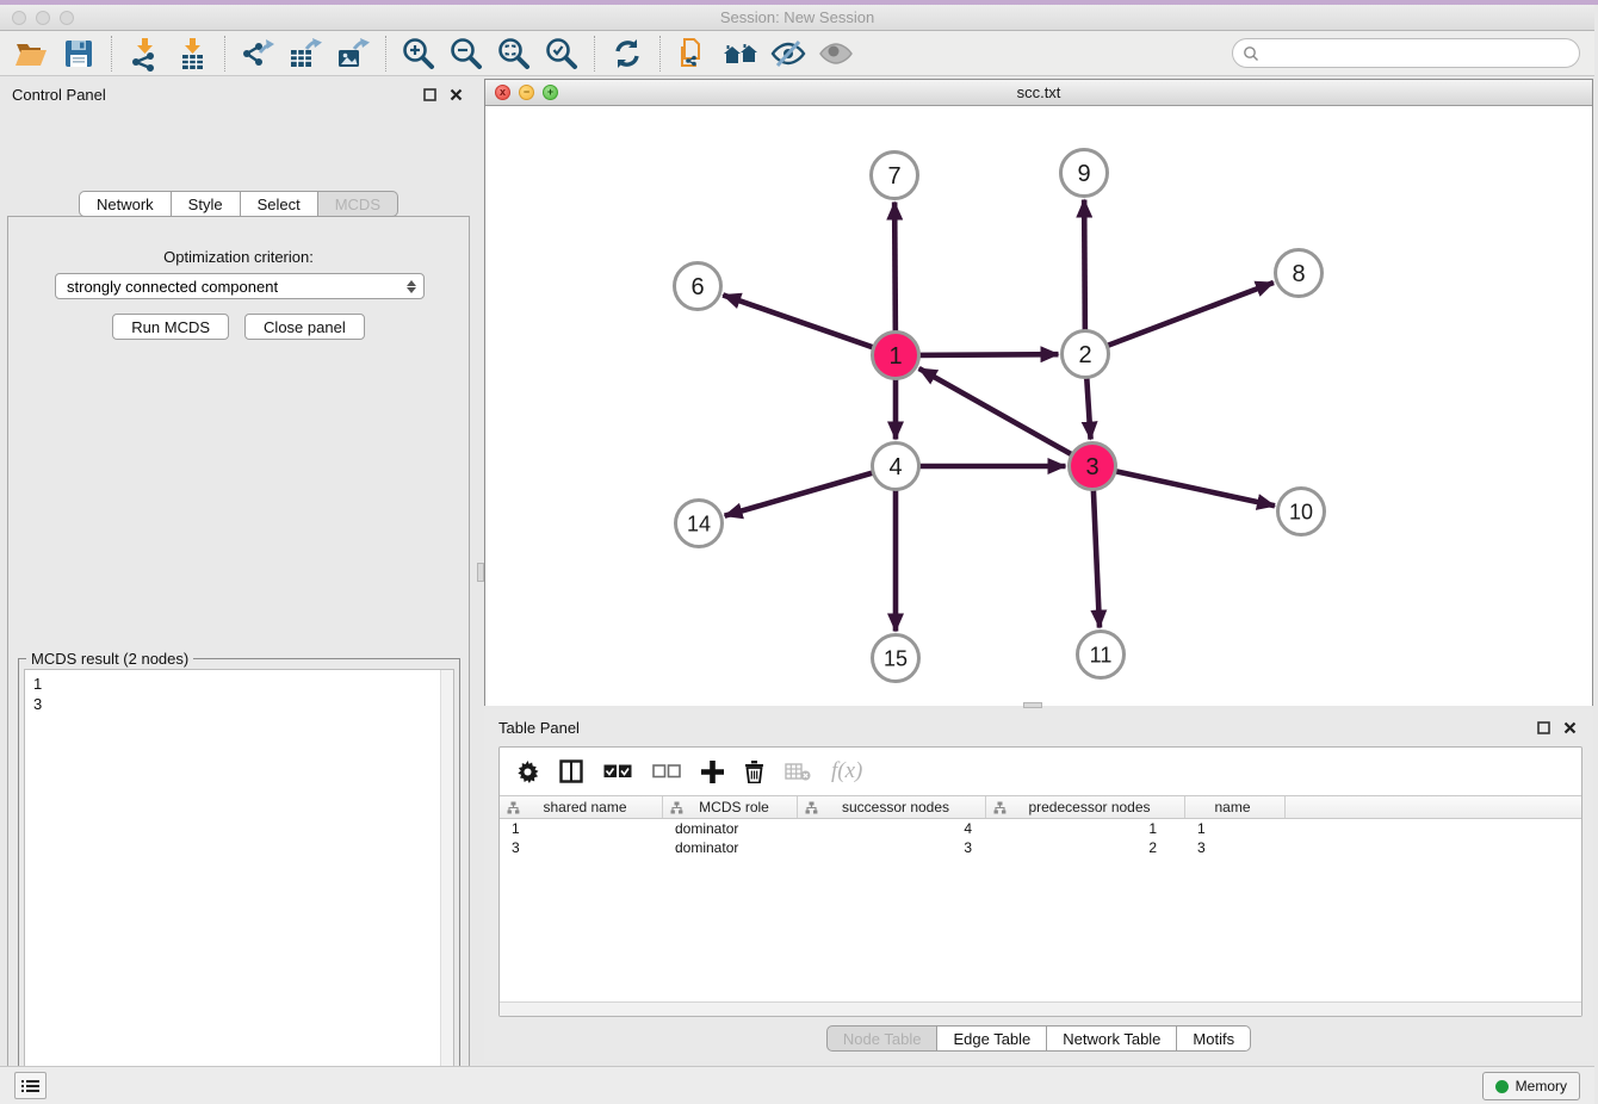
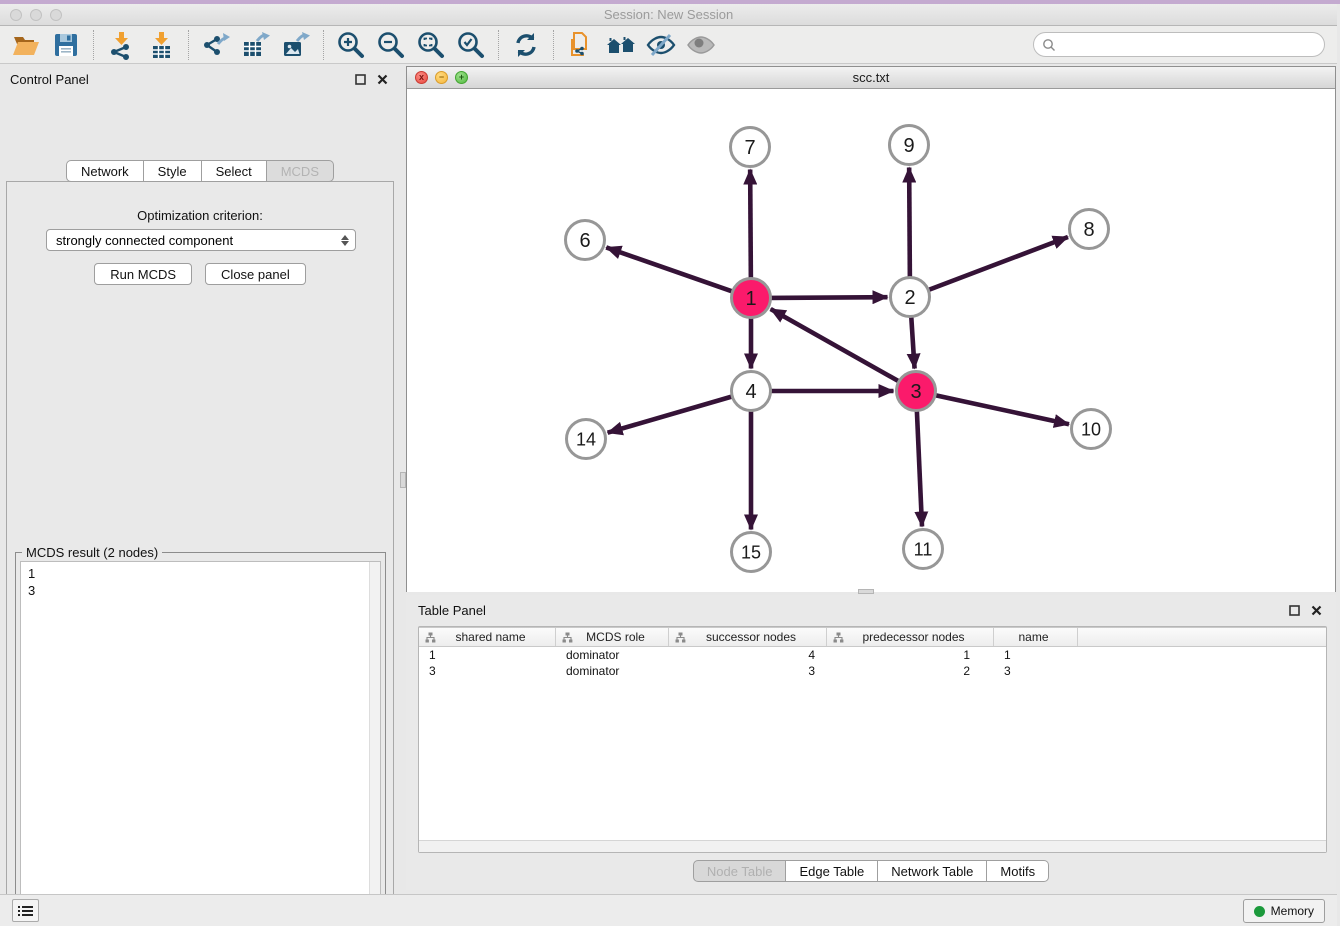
  Session: New Session
  Control Panel
  Network
  Style
  Select
  MCDS
  Optimization criterion:
  strongly connected component
  Run MCDS
  Close panel
  MCDS result (2 nodes)
  1
  3
  scc.txt
  x
  −
  +
  7
  9
  6
  8
  1
  2
  4
  3
  14
  10
  15
  11
  Table Panel
- f(x)
  shared name
  MCDS role
  successor nodes
  predecessor nodes
  name
  1
  dominator
  4
  1
  1
  3
  dominator
  3
  2
  3
  Node Table
  Edge Table
  Network Table
  Motifs
  Memory
